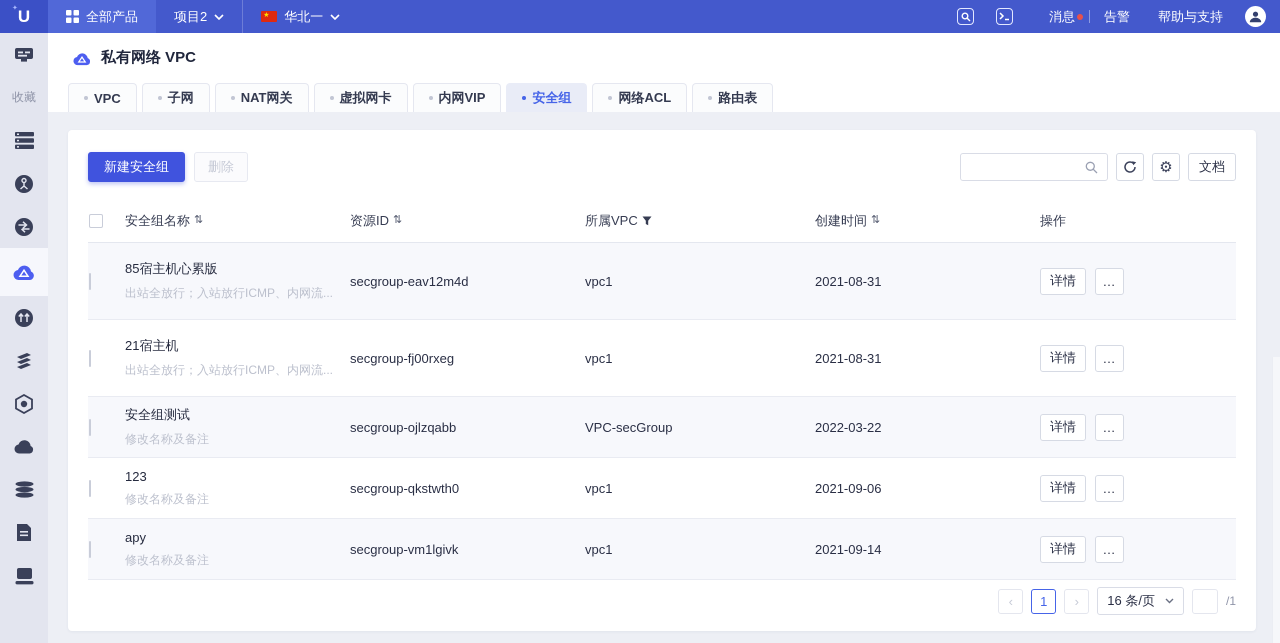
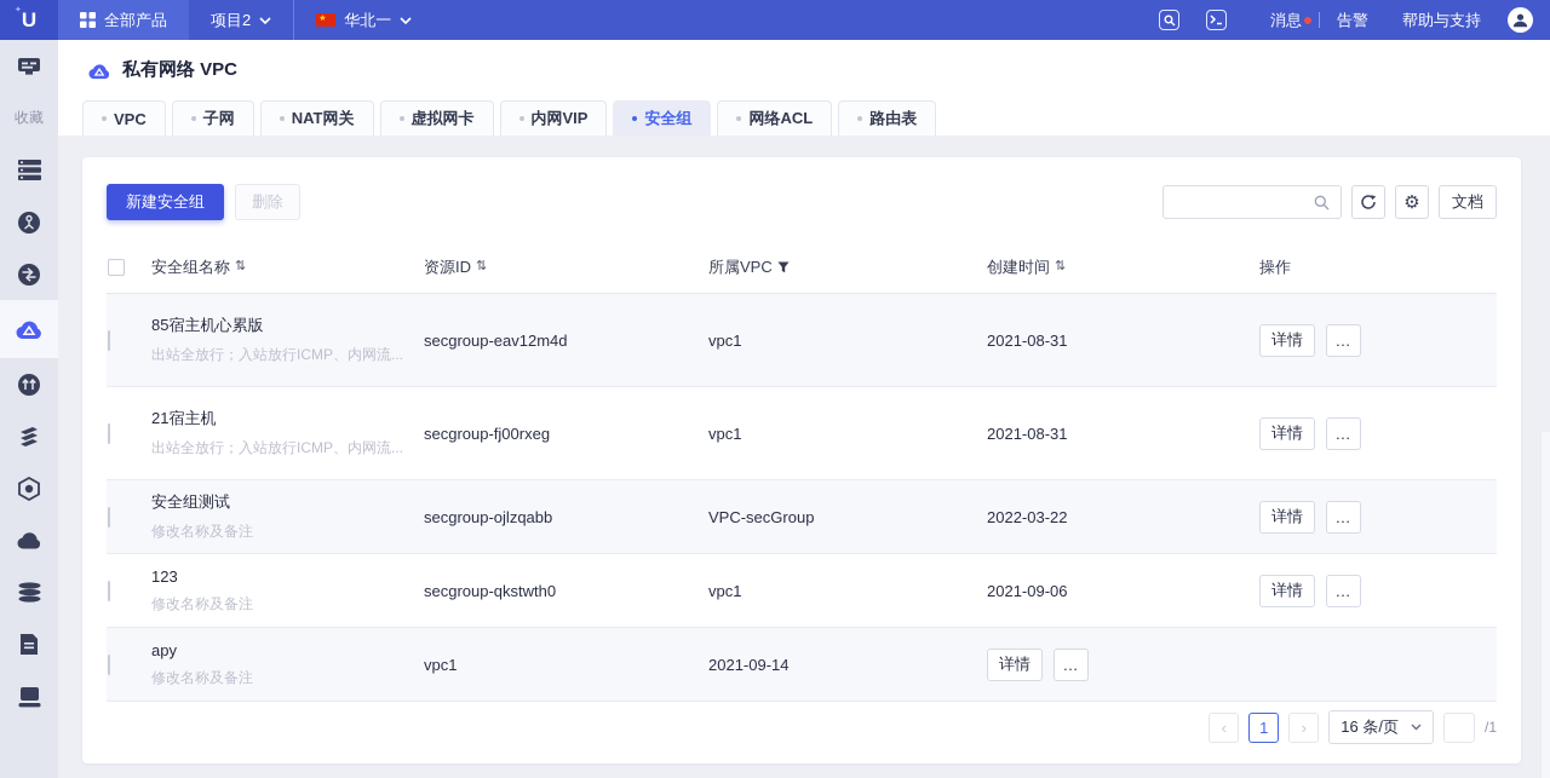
  U
  全部产品
  项目2
  华北一
  消息
  告警
  帮助与支持
  收藏
  私有网络 VPC
  VPC
  子网
  NAT网关
  虚拟网卡
  内网VIP
  安全组
  网络ACL
  路由表
  新建安全组
  删除
  ⚙
  文档
  安全组名称
  ⇅
  资源ID
  ⇅
  所属VPC
  创建时间
  ⇅
  操作
  85宿主机心累版
  出站全放行；入站放行ICMP、内网流...
  secgroup-eav12m4d
  vpc1
  2021-08-31
  详情
  …
  21宿主机
  出站全放行；入站放行ICMP、内网流...
  secgroup-fj00rxeg
  vpc1
  2021-08-31
  详情
  …
  安全组测试
  修改名称及备注
  secgroup-ojlzqabb
  VPC-secGroup
  2022-03-22
  详情
  …
  123
  修改名称及备注
  secgroup-qkstwth0
  vpc1
  2021-09-06
  详情
  …
  apy
  修改名称及备注
- secgroup-vm1lgivk
  vpc1
  2021-09-14
  详情
  …
  ‹
  1
  ›
  16 条/页
  /1
